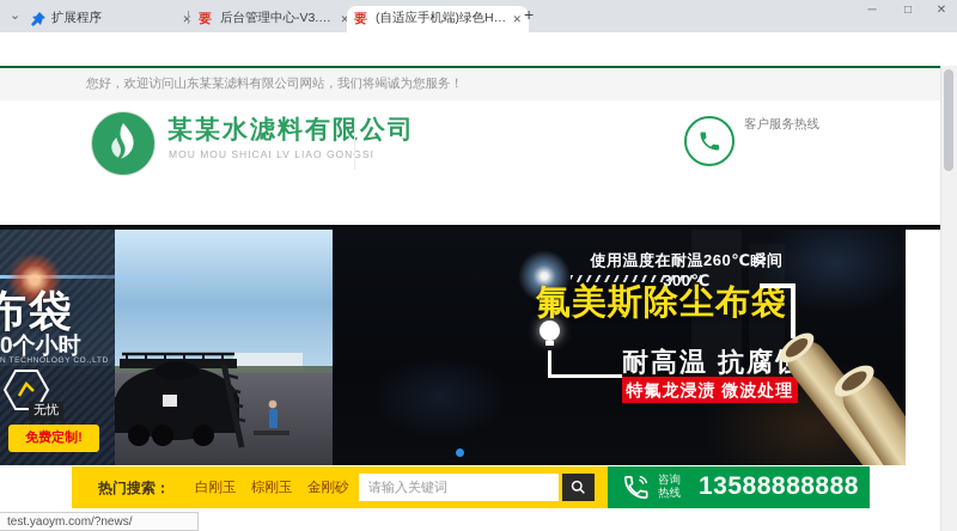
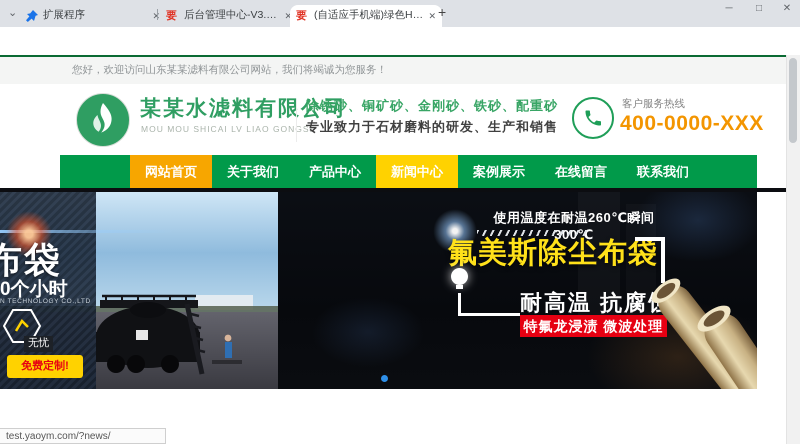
  ⌄
  扩展程序
  要
  ✕
  要
  (自适应手机端)绿色HTM
  ✕
  +
  ─
  □
  ✕
  您好，欢迎访问山东某某滤料有限公司网站，我们将竭诚为您服务！
  某某水滤料有限公司
  MOU MOU SHICAI LV LIAO GONGSI
+ 除锈砂、铜矿砂、金刚砂、铁砂、配重砂
+ 专业致力于石材磨料的研发、生产和销售
  客户服务热线
+ 400-0000-XXX
+ 网站首页
+ 关于我们
+ 产品中心
+ 新闻中心
+ 案例展示
+ 在线留言
+ 联系我们
  布袋
  0个小时
  无忧
  免费定制!
  使用温度在耐温260℃瞬间
  氟美斯除尘布袋
  耐高温 抗腐
  特氟龙浸渍 微波处理
- 热门搜索：
- 白刚玉
- 棕刚玉
- 金刚砂
- 请输入关键词
- 咨询
- 热线
- 13588888888
  test.yaoym.com/?news/
